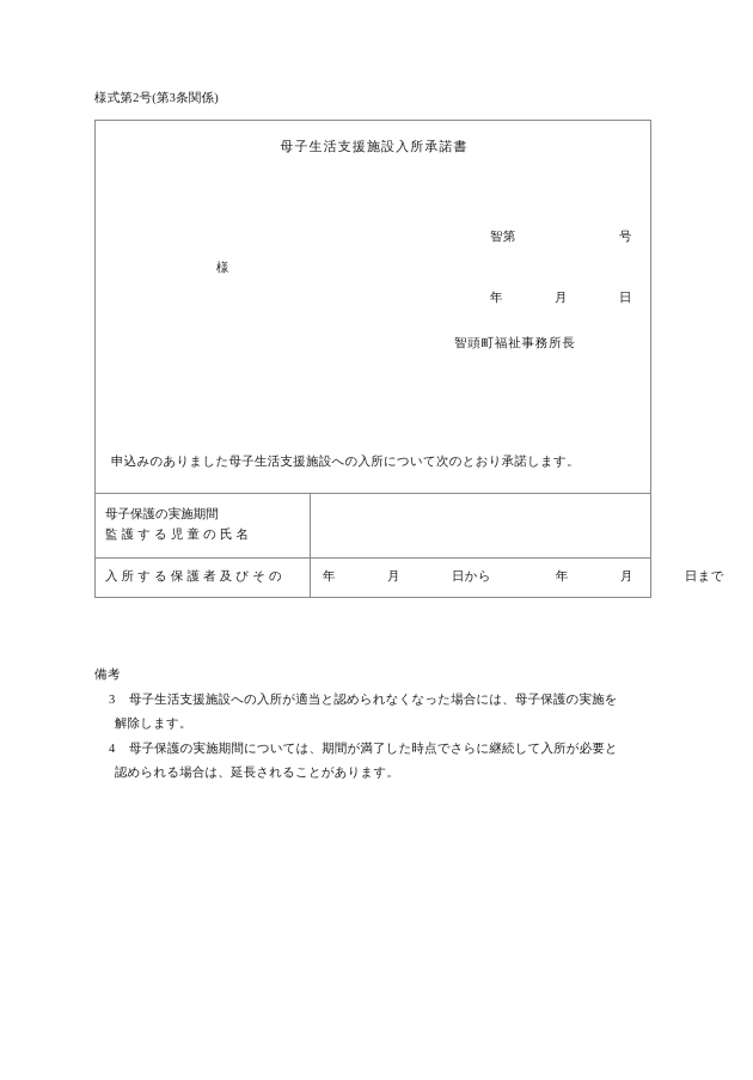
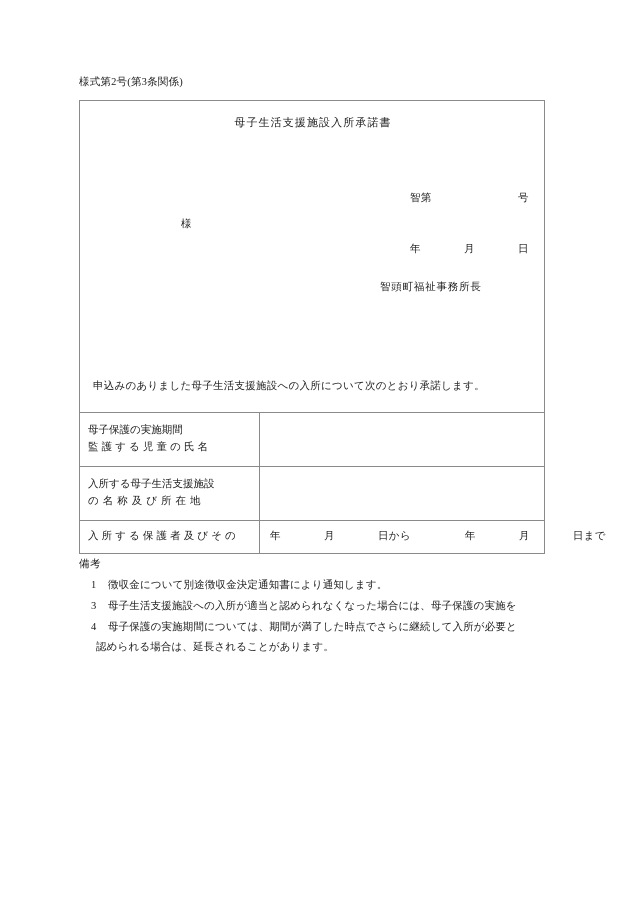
  様式第2号(第3条関係)
  母子生活支援施設入所承諾書
  智第 号
  年 月 日
  様
  智頭町福祉事務所長
  申込みのありました母子生活支援施設への入所について次のとおり承諾します。
  母子保護の実施期間 監護する児童の氏名
+ 入所する母子生活支援施設 の名称及び所在地
  入所する保護者及びその	年 月 日から 年 月 日まで
  備考
+ 1
+ 徴収金について別途徴収金決定通知書により通知します。
  3
  母子生活支援施設への入所が適当と認められなくなった場合には、母子保護の実施を
- 解除します。
  4
  母子保護の実施期間については、期間が満了した時点でさらに継続して入所が必要と
  認められる場合は、延長されることがあります。
